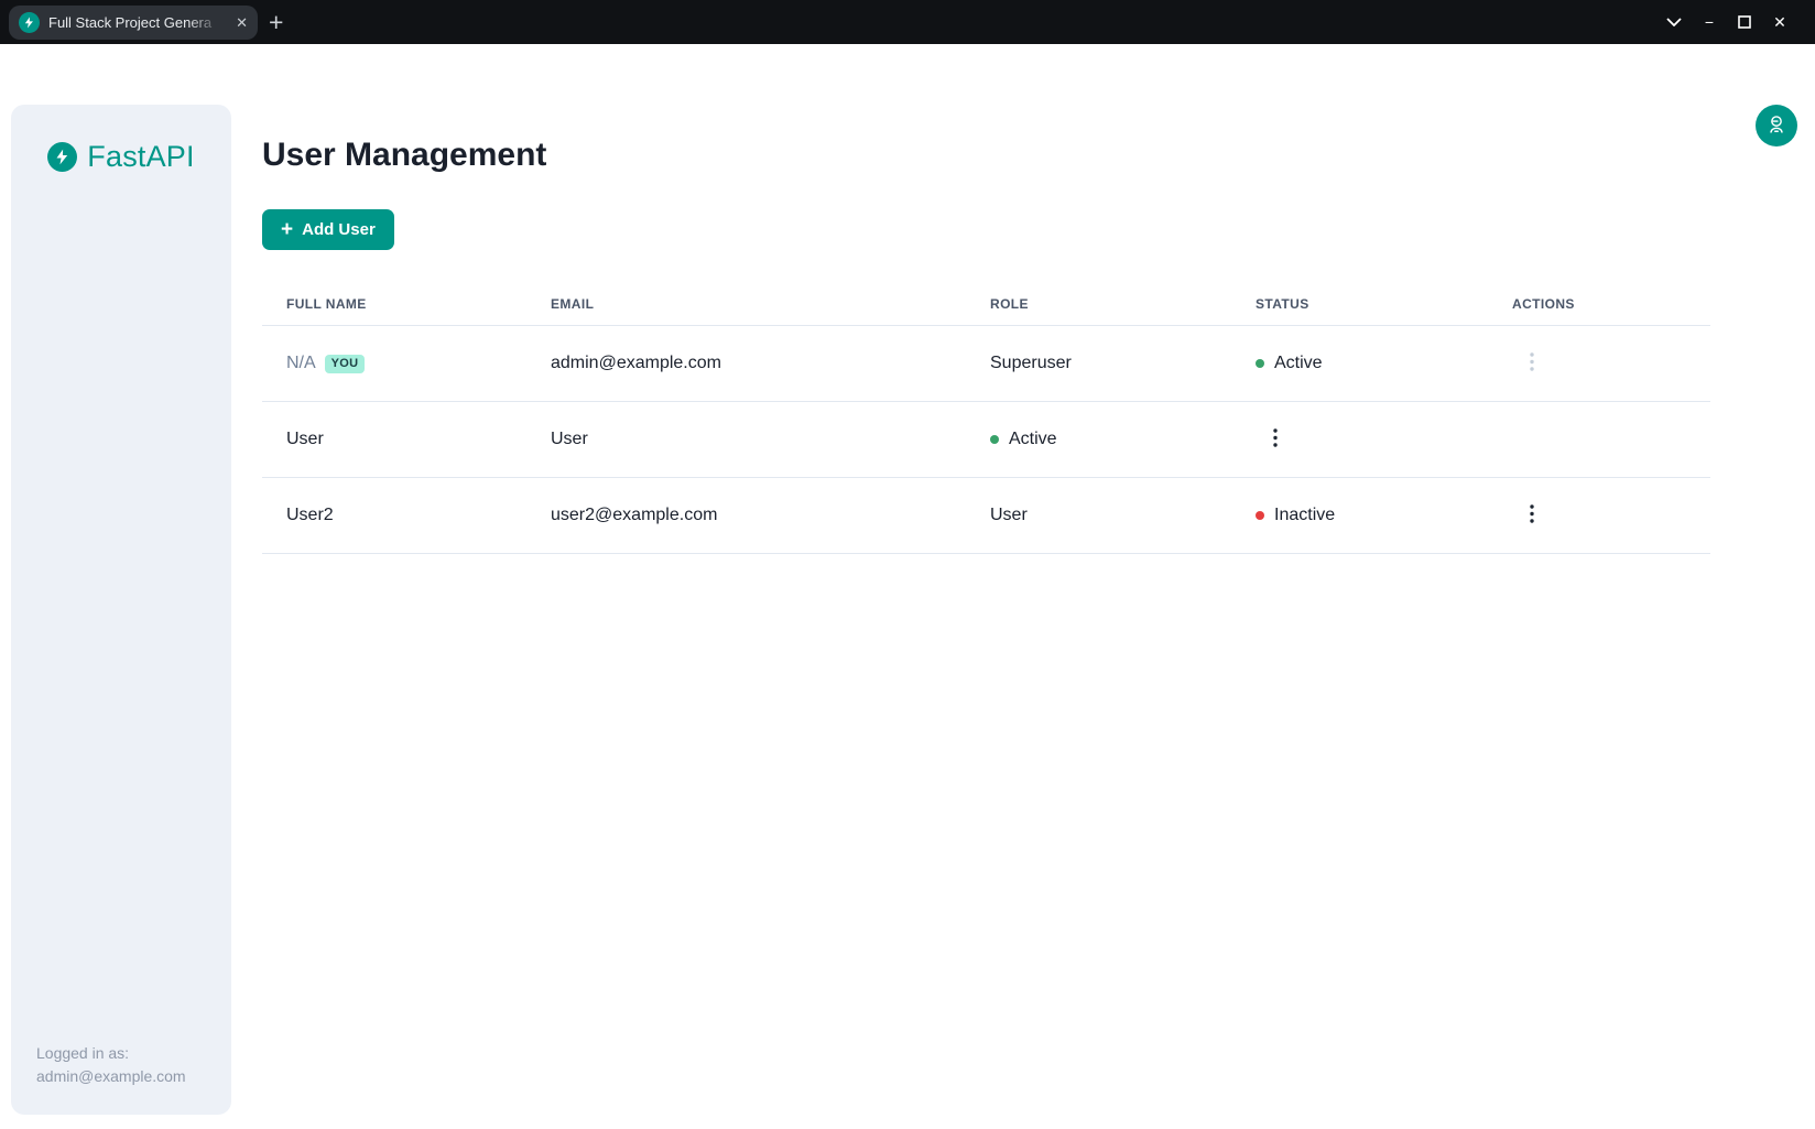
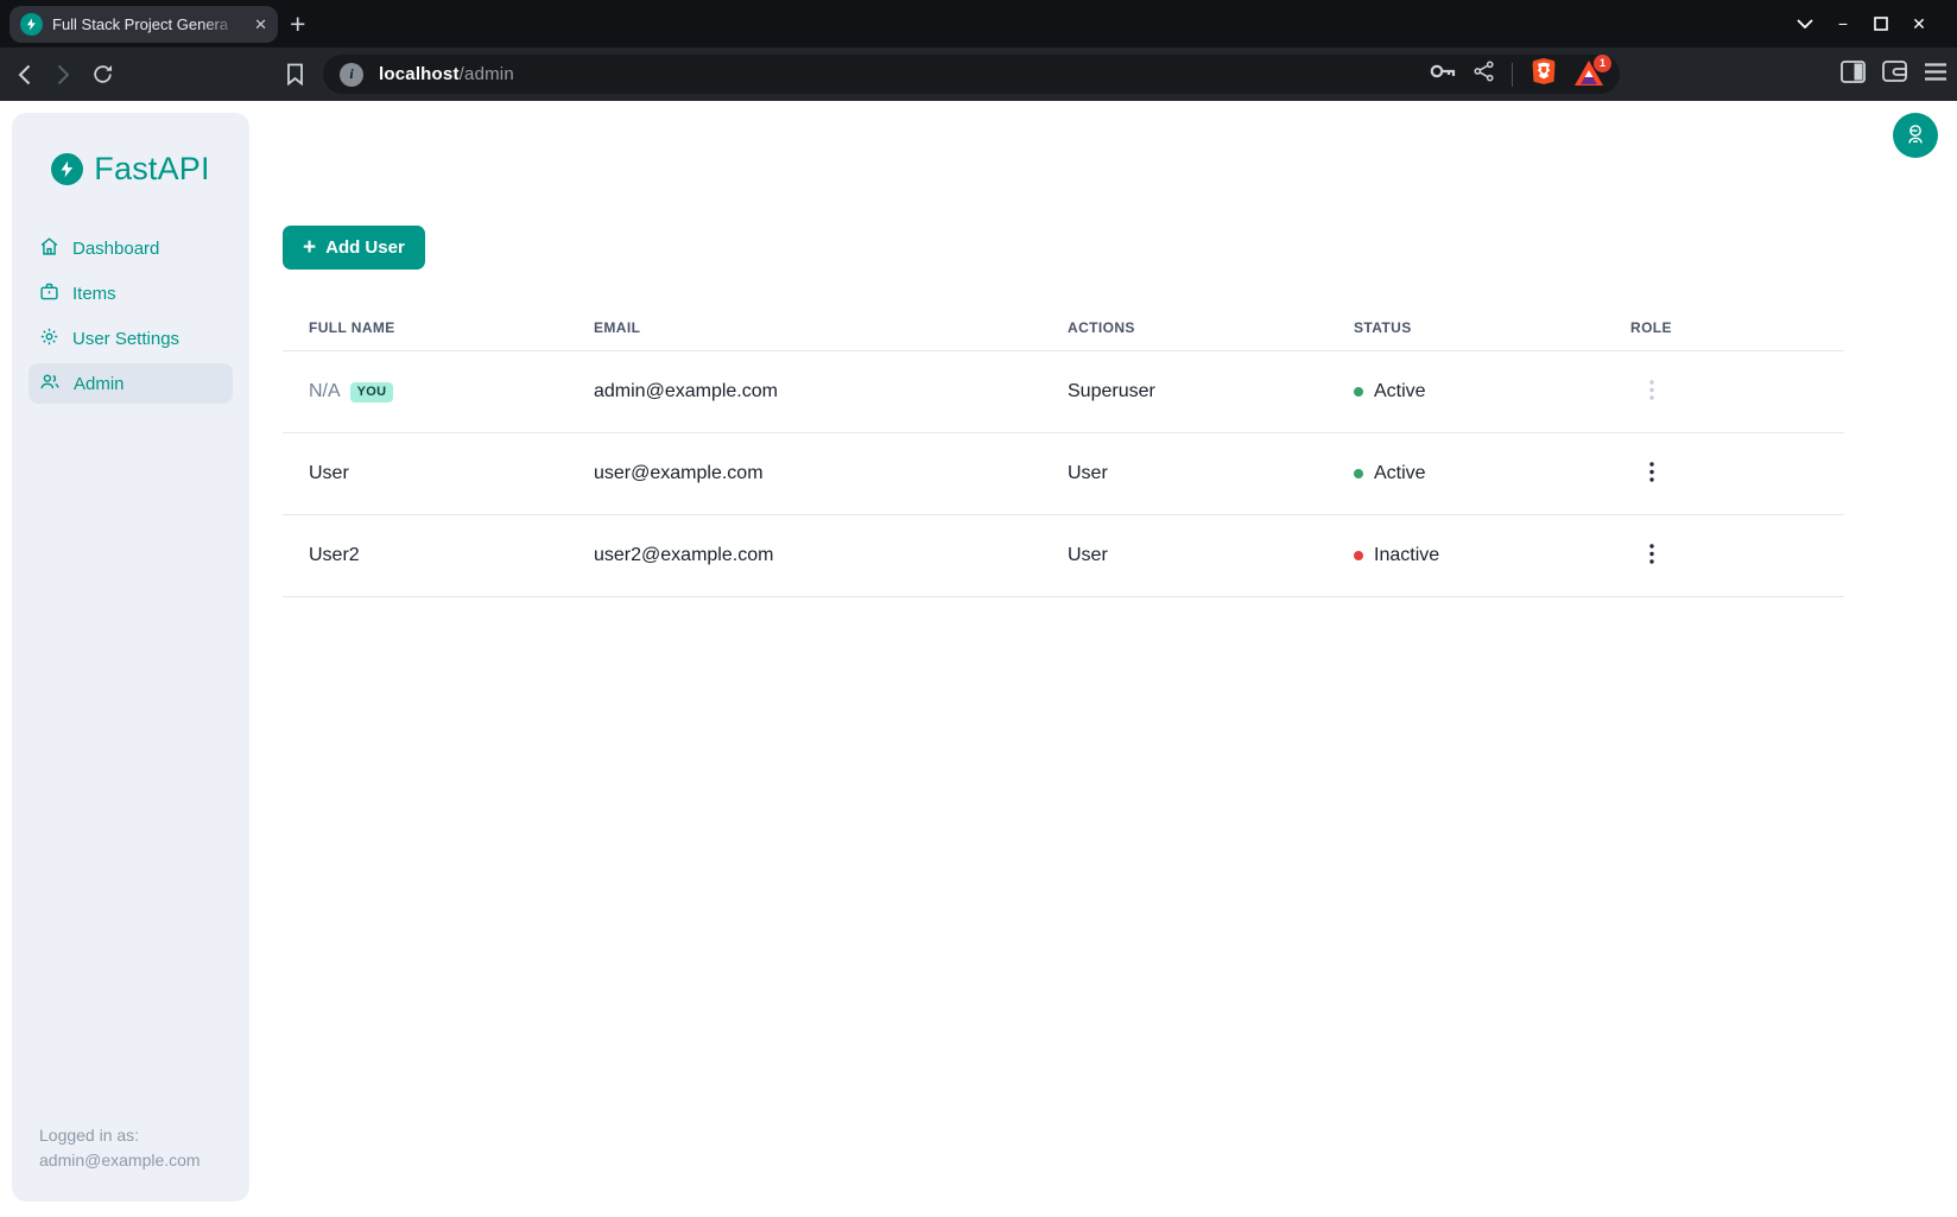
  Full Stack Project Genera
  ✕
  +
  −
  ✕
+ i
+ localhost/admin
+ 1
  FastAPI
+ Dashboard
+ Items
+ User Settings
+ Admin
  Logged in as:
  admin@example.com
- User Management
  +
  Add User
  FULL NAME
  EMAIL
- ROLE
+ ACTIONS
  STATUS
- ACTIONS
+ ROLE
  N/A YOU
  admin@example.com
  Superuser
  Active
  User
+ user@example.com
  User
  Active
  User2
  user2@example.com
  User
  Inactive
